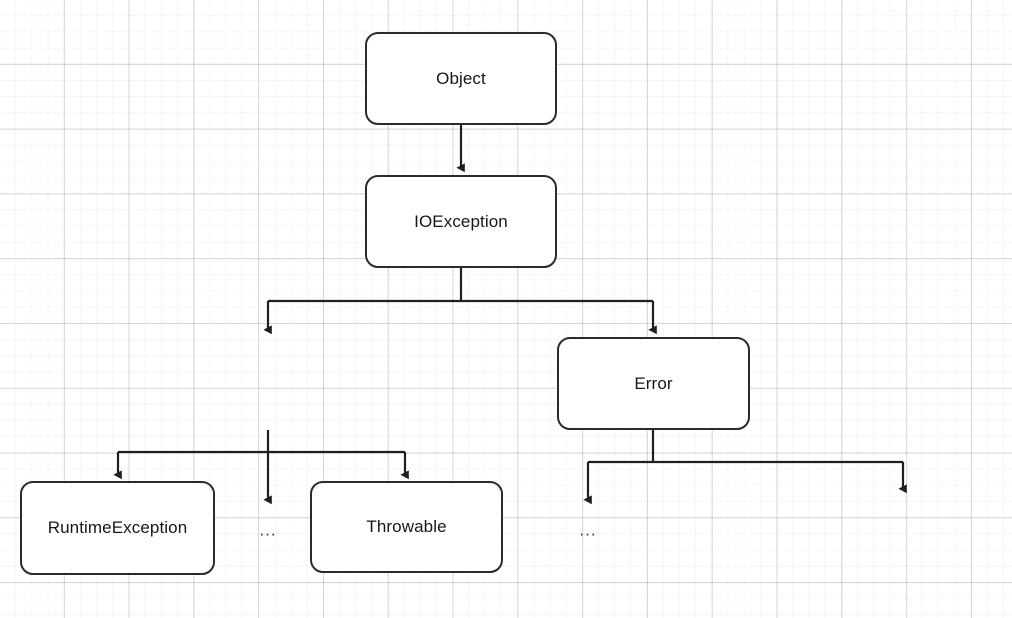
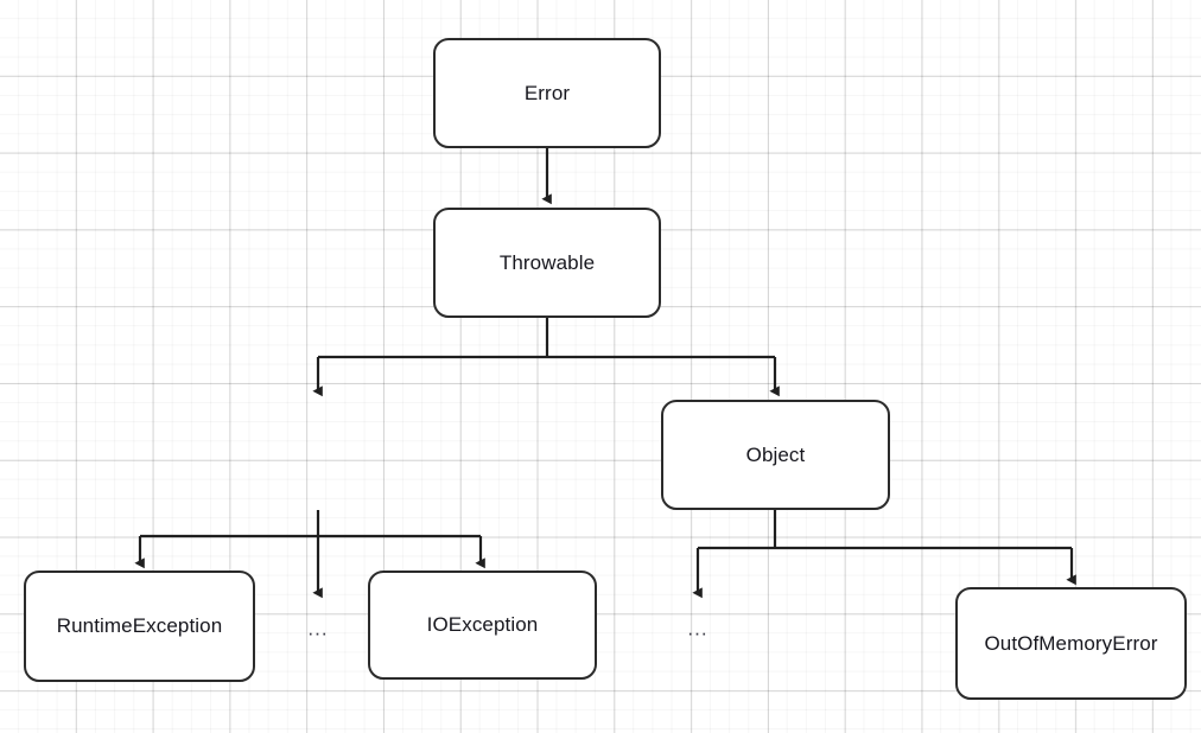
- Object
+ Error
- IOException
+ Throwable
- Error
+ Object
  RuntimeException
- Throwable
+ IOException
+ OutOfMemoryError
  ...
  ...
